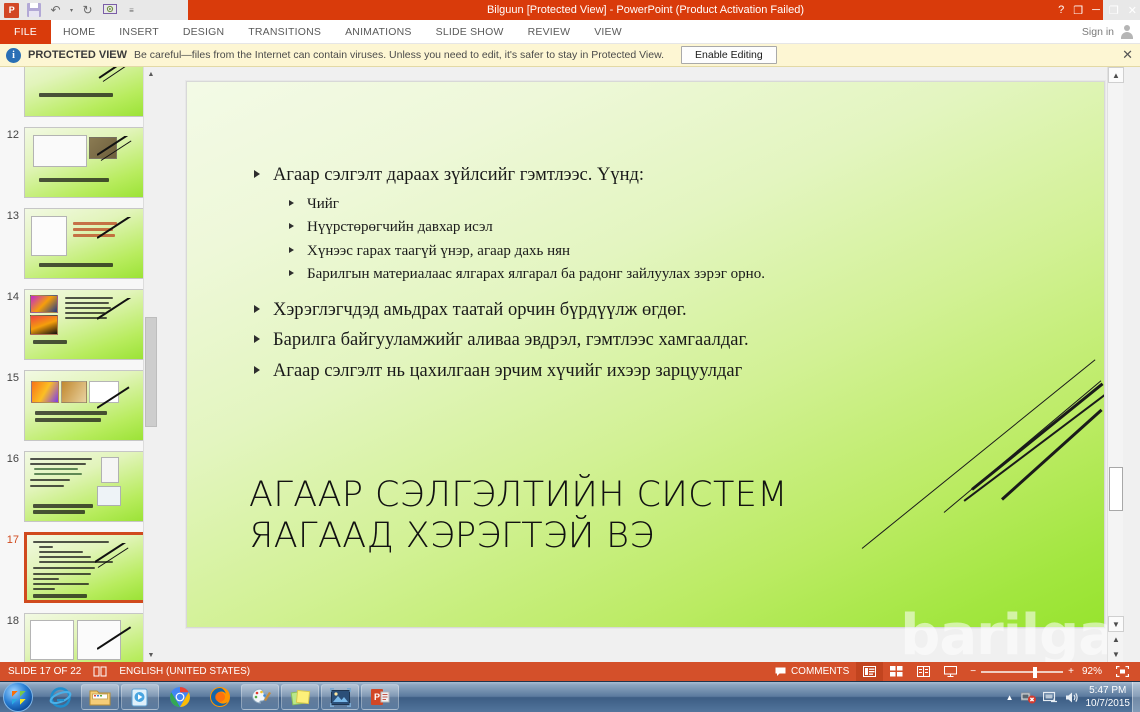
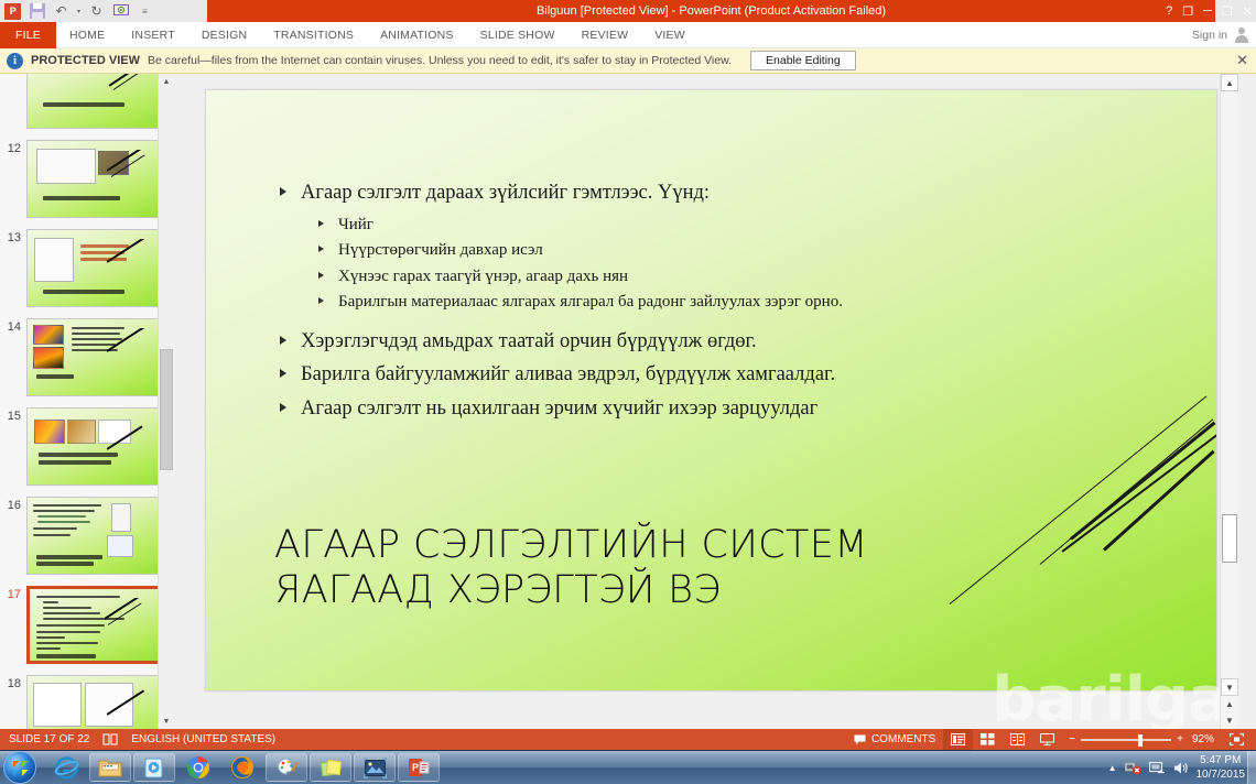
  P
  ↶
  ↻
  ≡
  Bilguun [Protected View] - PowerPoint (Product Activation Failed)
  ?
  ❐
  ─
  FILE
  HOME
  INSERT
  DESIGN
  TRANSITIONS
  ANIMATIONS
  SLIDE SHOW
  REVIEW
  VIEW
  Sign in
  i
  PROTECTED VIEW
  Be careful—files from the Internet can contain viruses. Unless you need to edit, it's safer to stay in Protected View.
  Enable Editing
  ✕
  12
  13
  14
  15
  16
  17
  18
  Агаар сэлгэлт дараах зүйлсийг гэмтлээс. Үүнд:
  Чийг
  Нүүрстөрөгчийн давхар исэл
  Хүнээс гарах таагүй үнэр, агаар дахь нян
  Барилгын материалаас ялгарах ялгарал ба радонг зайлуулах зэрэг орно.
  Хэрэглэгчдэд амьдрах таатай орчин бүрдүүлж өгдөг.
- Барилга байгууламжийг аливаа эвдрэл, гэмтлээс хамгаалдаг.
+ Барилга байгууламжийг аливаа эвдрэл, бүрдүүлж хамгаалдаг.
  Агаар сэлгэлт нь цахилгаан эрчим хүчийг ихээр зарцуулдаг
  АГААР СЭЛГЭЛТИЙН СИСТЕМ
  ЯАГААД ХЭРЭГТЭЙ ВЭ
  barilga
  ▲
  ▼
  ▲
  ▼
  SLIDE 17 OF 22
  ENGLISH (UNITED STATES)
  COMMENTS
  −
  +
  92%
  P
  ▲
  5:47 PM
  10/7/2015
